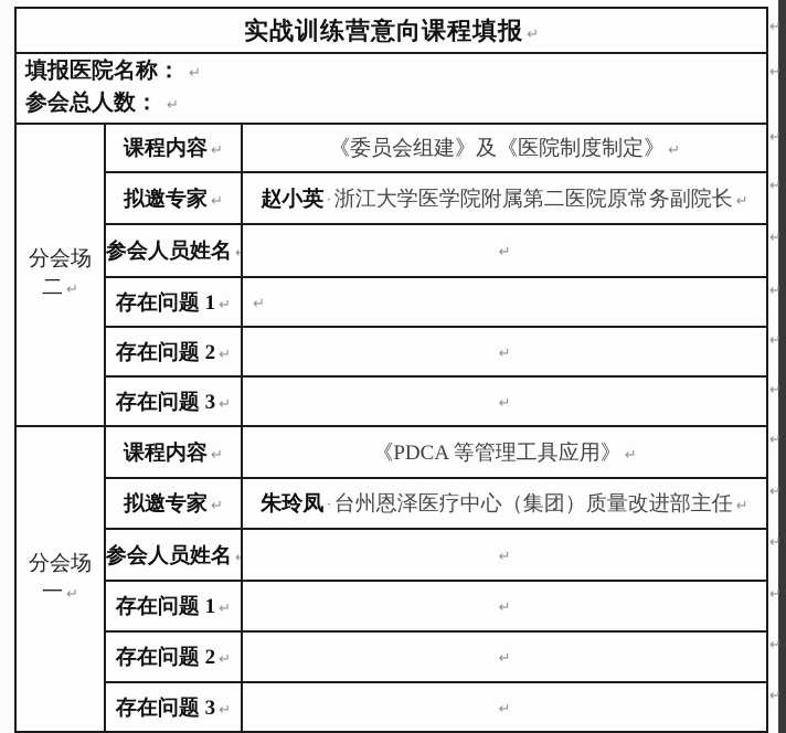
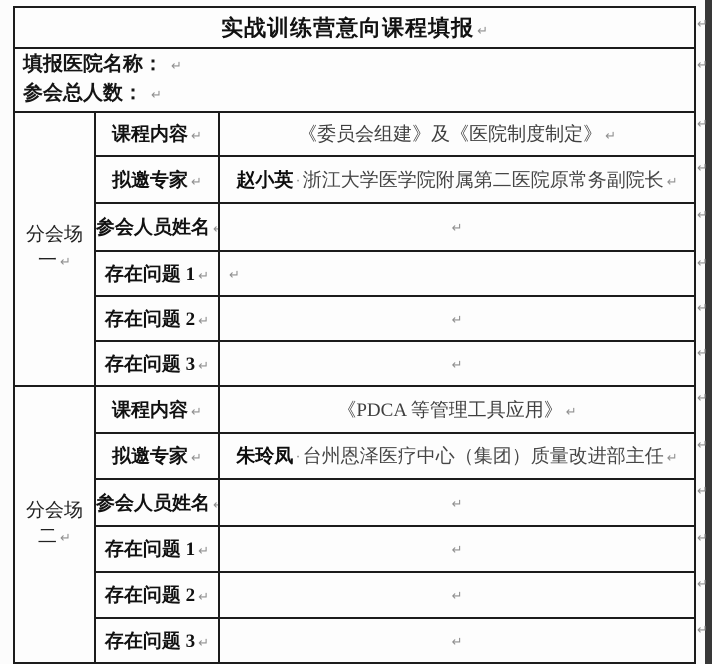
  实战训练营意向课程填报 ↵
  填报医院名称： ↵ 参会总人数： ↵
- 分会场 二 ↵	课程内容 ↵	《委员会组建》及《医院制度制定》 ↵
+ 分会场 一 ↵	课程内容 ↵	《委员会组建》及《医院制度制定》 ↵
  拟邀专家 ↵	赵小英·浙江大学医学院附属第二医院原常务副院长 ↵
  参会人员姓名	↵
  存在问题 1 ↵	↵
  存在问题 2 ↵	↵
  存在问题 3 ↵	↵
- 分会场 一 ↵	课程内容 ↵	《PDCA 等管理工具应用》 ↵
+ 分会场 二 ↵	课程内容 ↵	《PDCA 等管理工具应用》 ↵
  拟邀专家 ↵	朱玲凤·台州恩泽医疗中心（集团）质量改进部主任 ↵
  参会人员姓名	↵
  存在问题 1 ↵	↵
  存在问题 2 ↵	↵
  存在问题 3 ↵	↵
  ↵
  ↵
  ↵
  ↵
  ↵
  ↵
  ↵
  ↵
  ↵
  ↵
  ↵
  ↵
  ↵
  ↵
